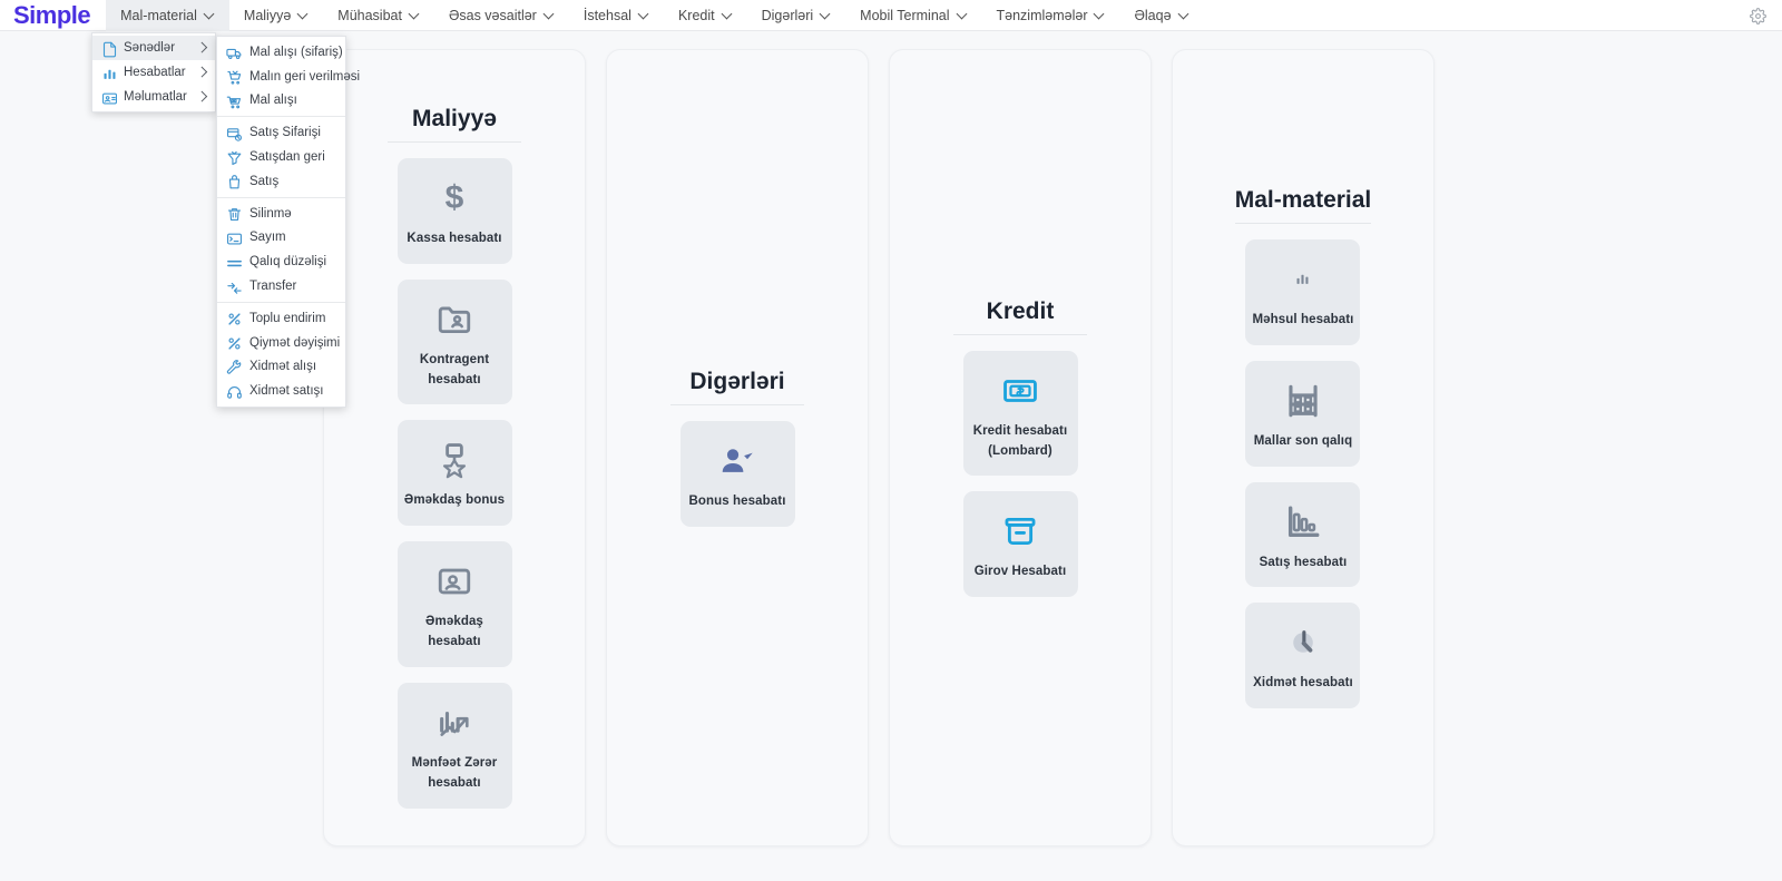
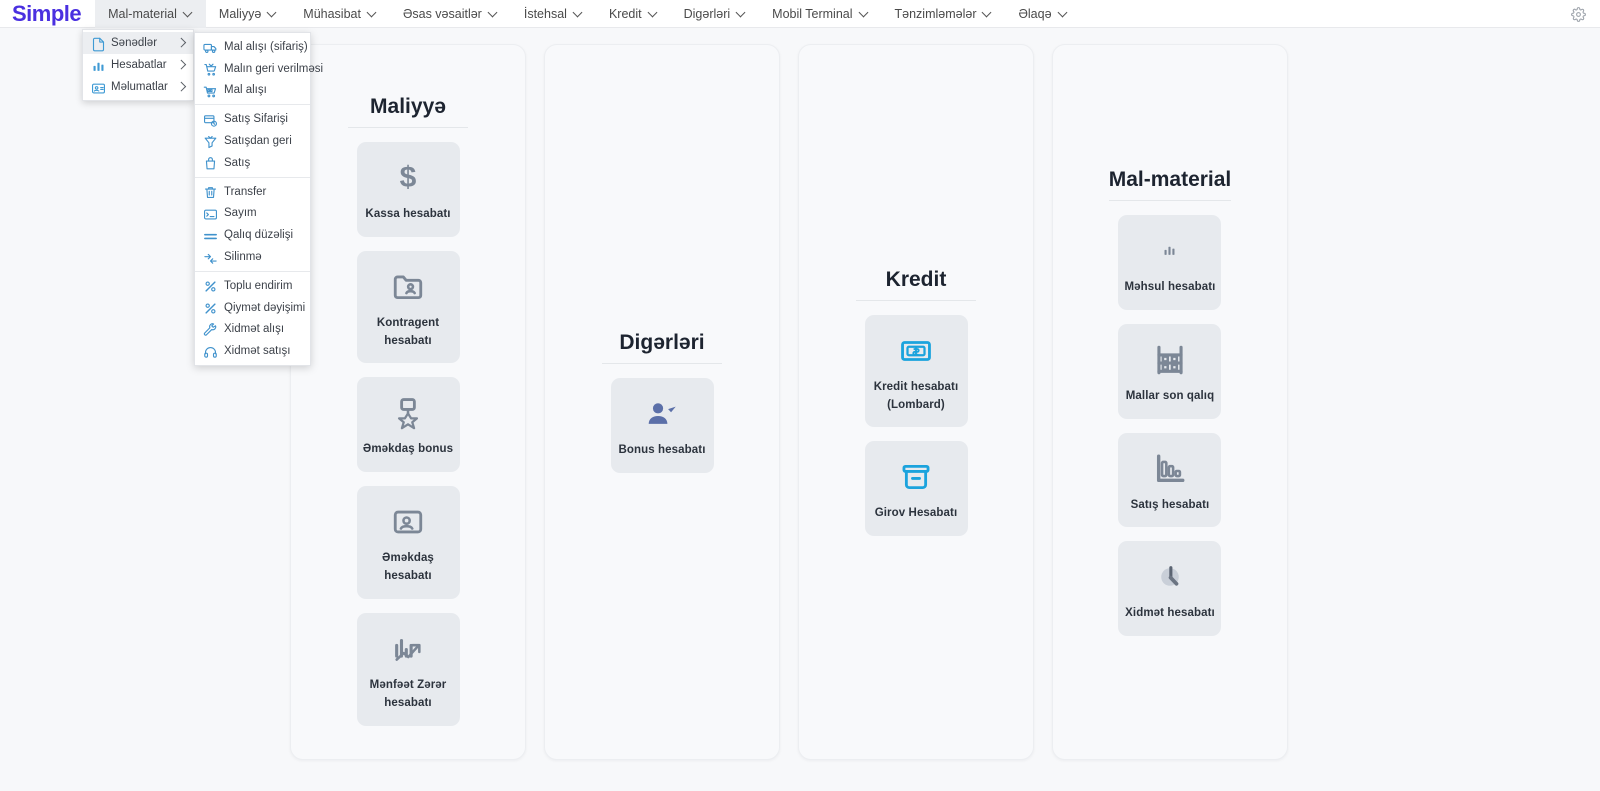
  Simple
  Mal-material
  Maliyyə
  Mühasibat
  Əsas vəsaitlər
  İstehsal
  Kredit
  Digərləri
  Mobil Terminal
  Tənzimləmələr
  Əlaqə
  Sənədlər
  Hesabatlar
  Məlumatlar
  Mal alışı (sifariş)
  Malın geri verilməsi
  Mal alışı
  Satış Sifarişi
  Satışdan geri
  Satış
- Silinmə
+ Transfer
  Sayım
  Qalıq düzəlişi
- Transfer
+ Silinmə
  Toplu endirim
  Qiymət dəyişimi
  Xidmət alışı
  Xidmət satışı
  Maliyyə
  $
  Kassa hesabatı
  Kontragent hesabatı
  Əməkdaş bonus
  Əməkdaş hesabatı
  Mənfəət Zərər hesabatı
  Digərləri
  Bonus hesabatı
  Kredit
  Kredit hesabatı (Lombard)
  Girov Hesabatı
  Mal-material
  Məhsul hesabatı
  Mallar son qalıq
  Satış hesabatı
  Xidmət hesabatı
